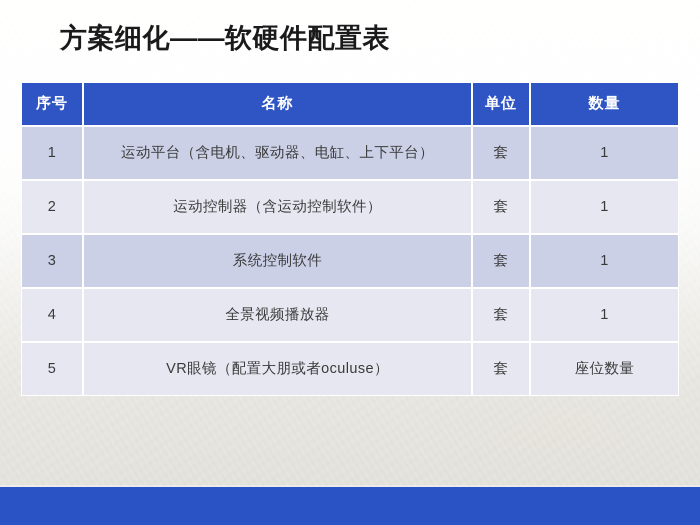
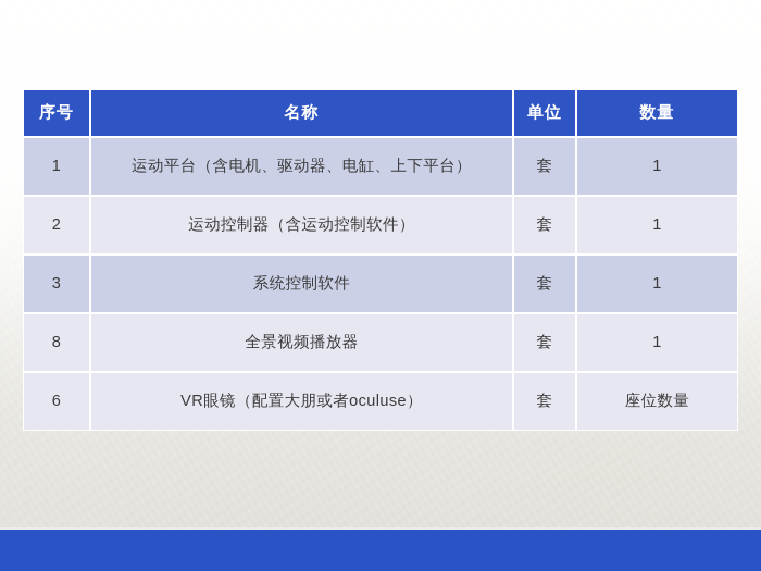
- 方案细化——软硬件配置表
  序号	名称	单位	数量
  1	运动平台（含电机、驱动器、电缸、上下平台）	套	1
  2	运动控制器（含运动控制软件）	套	1
  3	系统控制软件	套	1
- 4	全景视频播放器	套	1
+ 8	全景视频播放器	套	1
- 5	VR眼镜（配置大朋或者oculuse）	套	座位数量
+ 6	VR眼镜（配置大朋或者oculuse）	套	座位数量
